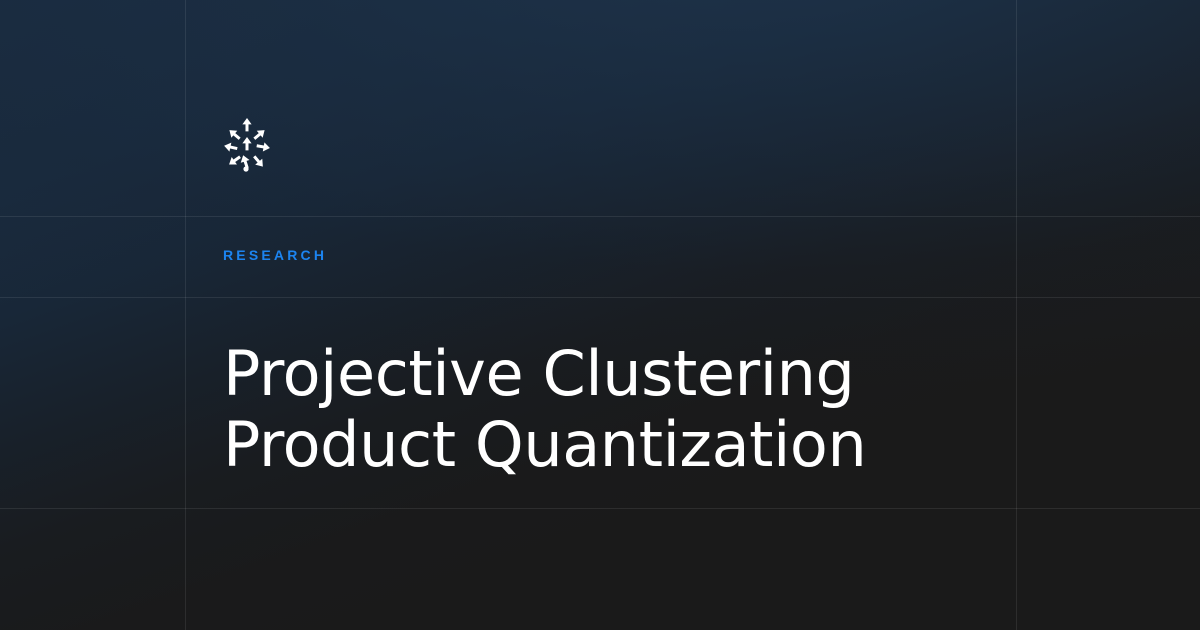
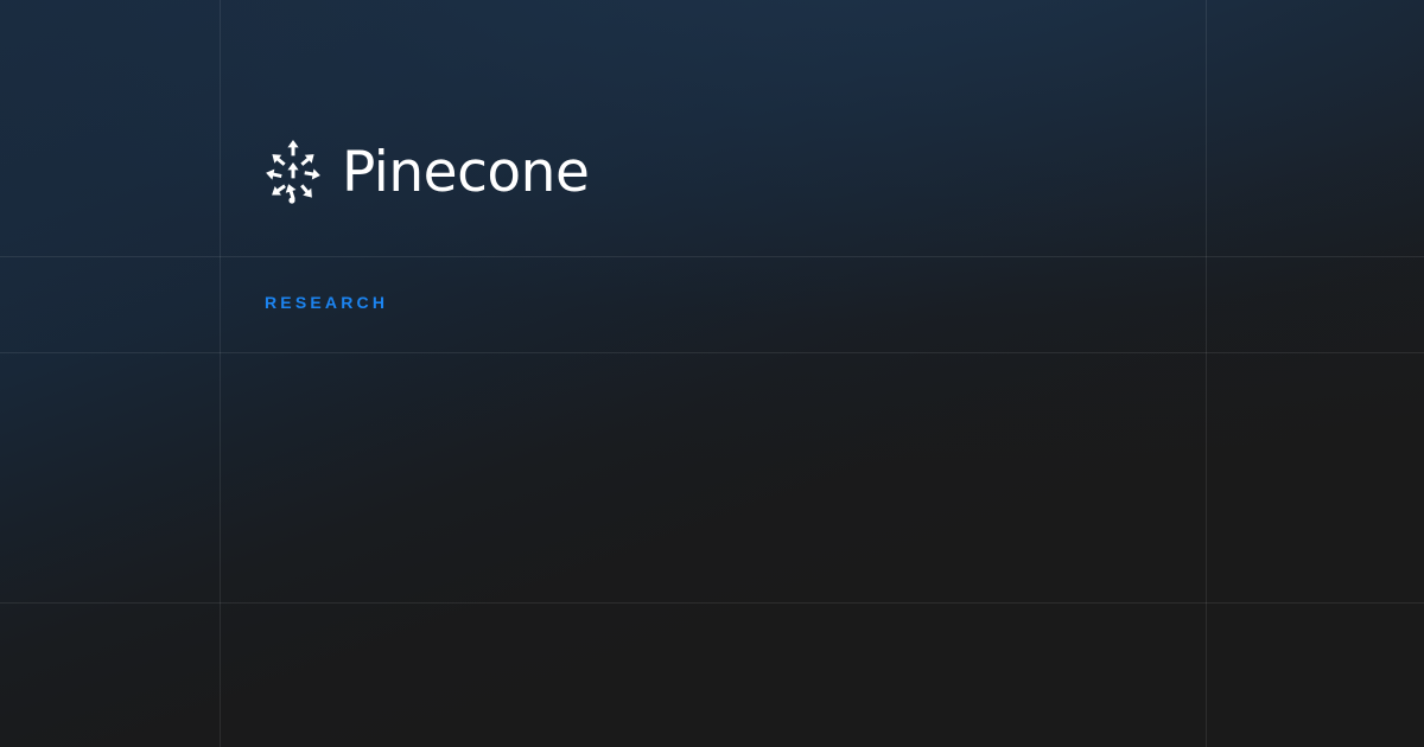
+ Pinecone
  RESEARCH
- Projective Clustering
- Product Quantization
